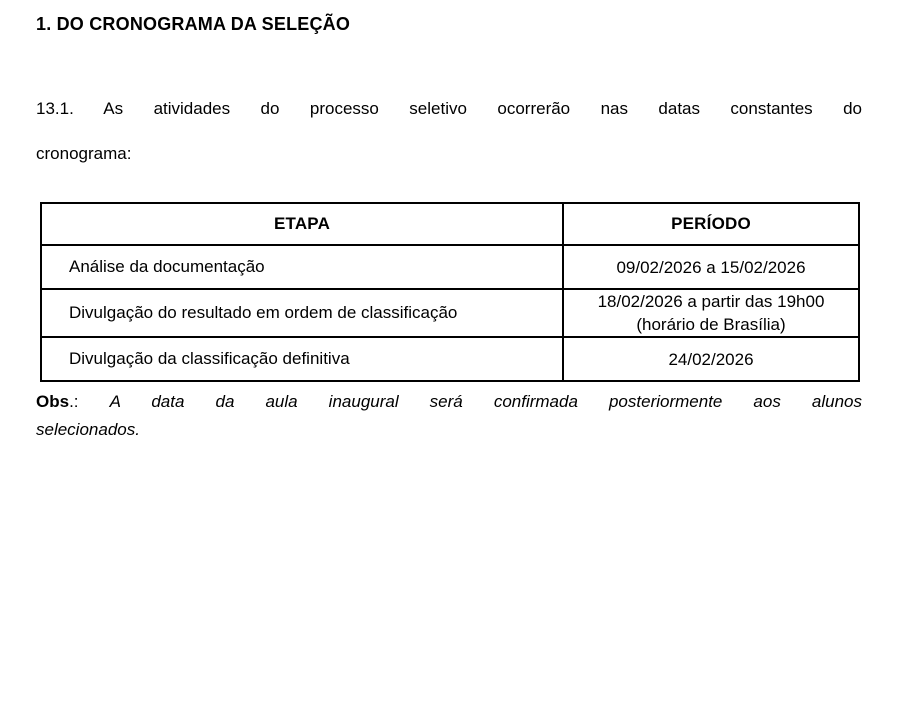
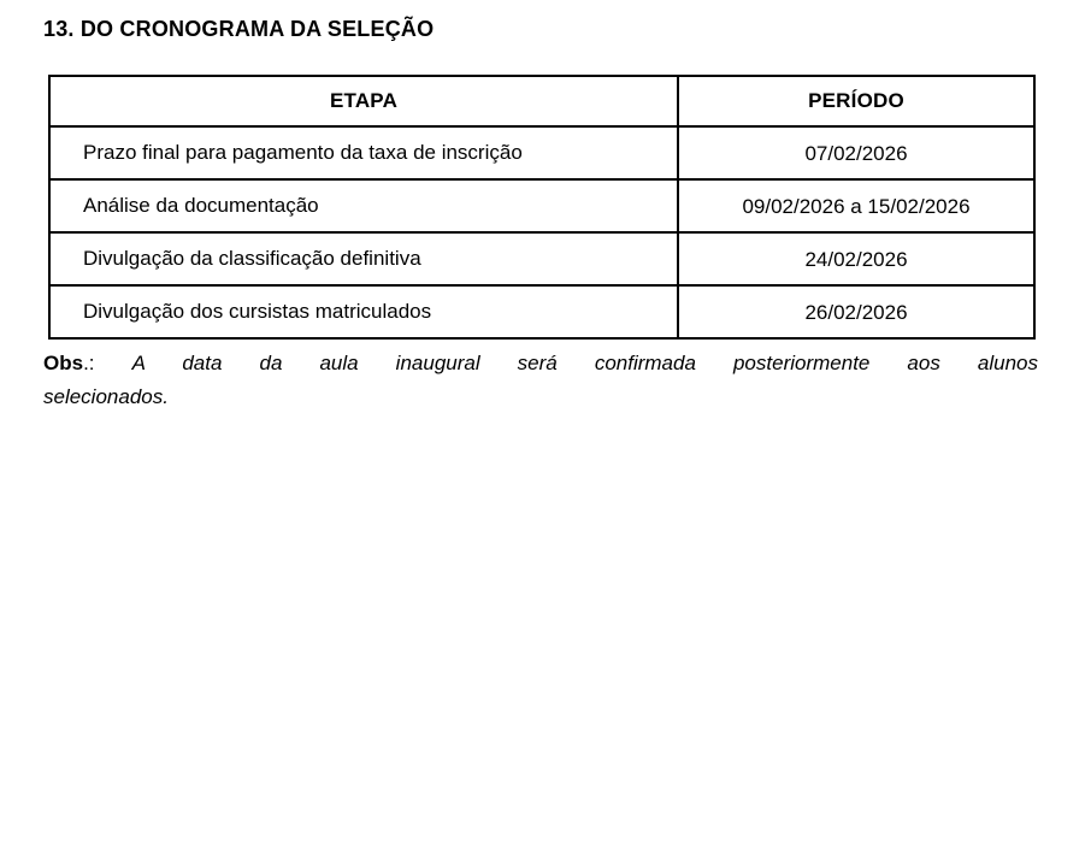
- 1. DO CRONOGRAMA DA SELEÇÃO
+ 13. DO CRONOGRAMA DA SELEÇÃO
- 13.1. As atividades do processo seletivo ocorrerão nas datas constantes do
- cronograma:
  ETAPA	PERÍODO
+ Prazo final para pagamento da taxa de inscrição	07/02/2026
  Análise da documentação	09/02/2026 a 15/02/2026
- Divulgação do resultado em ordem de classificação	18/02/2026 a partir das 19h00 (horário de Brasília)
  Divulgação da classificação definitiva	24/02/2026
+ Divulgação dos cursistas matriculados	26/02/2026
  Obs.: A data da aula inaugural será confirmada posteriormente aos alunos
  selecionados.
